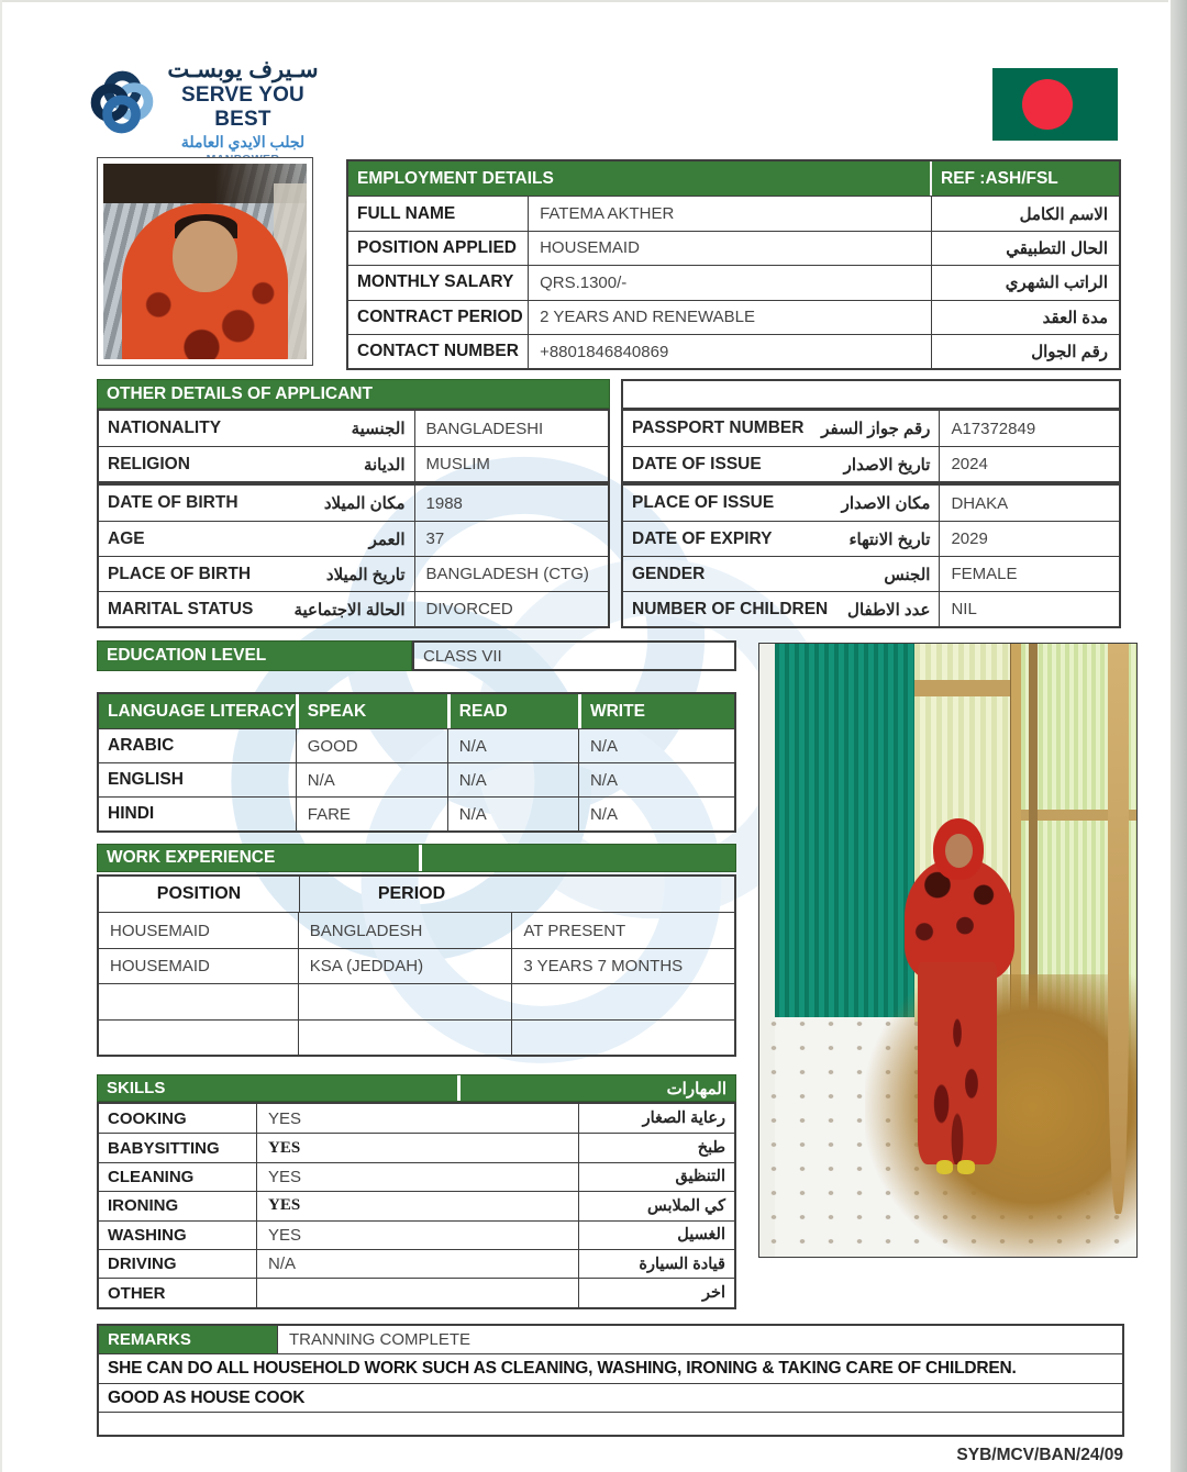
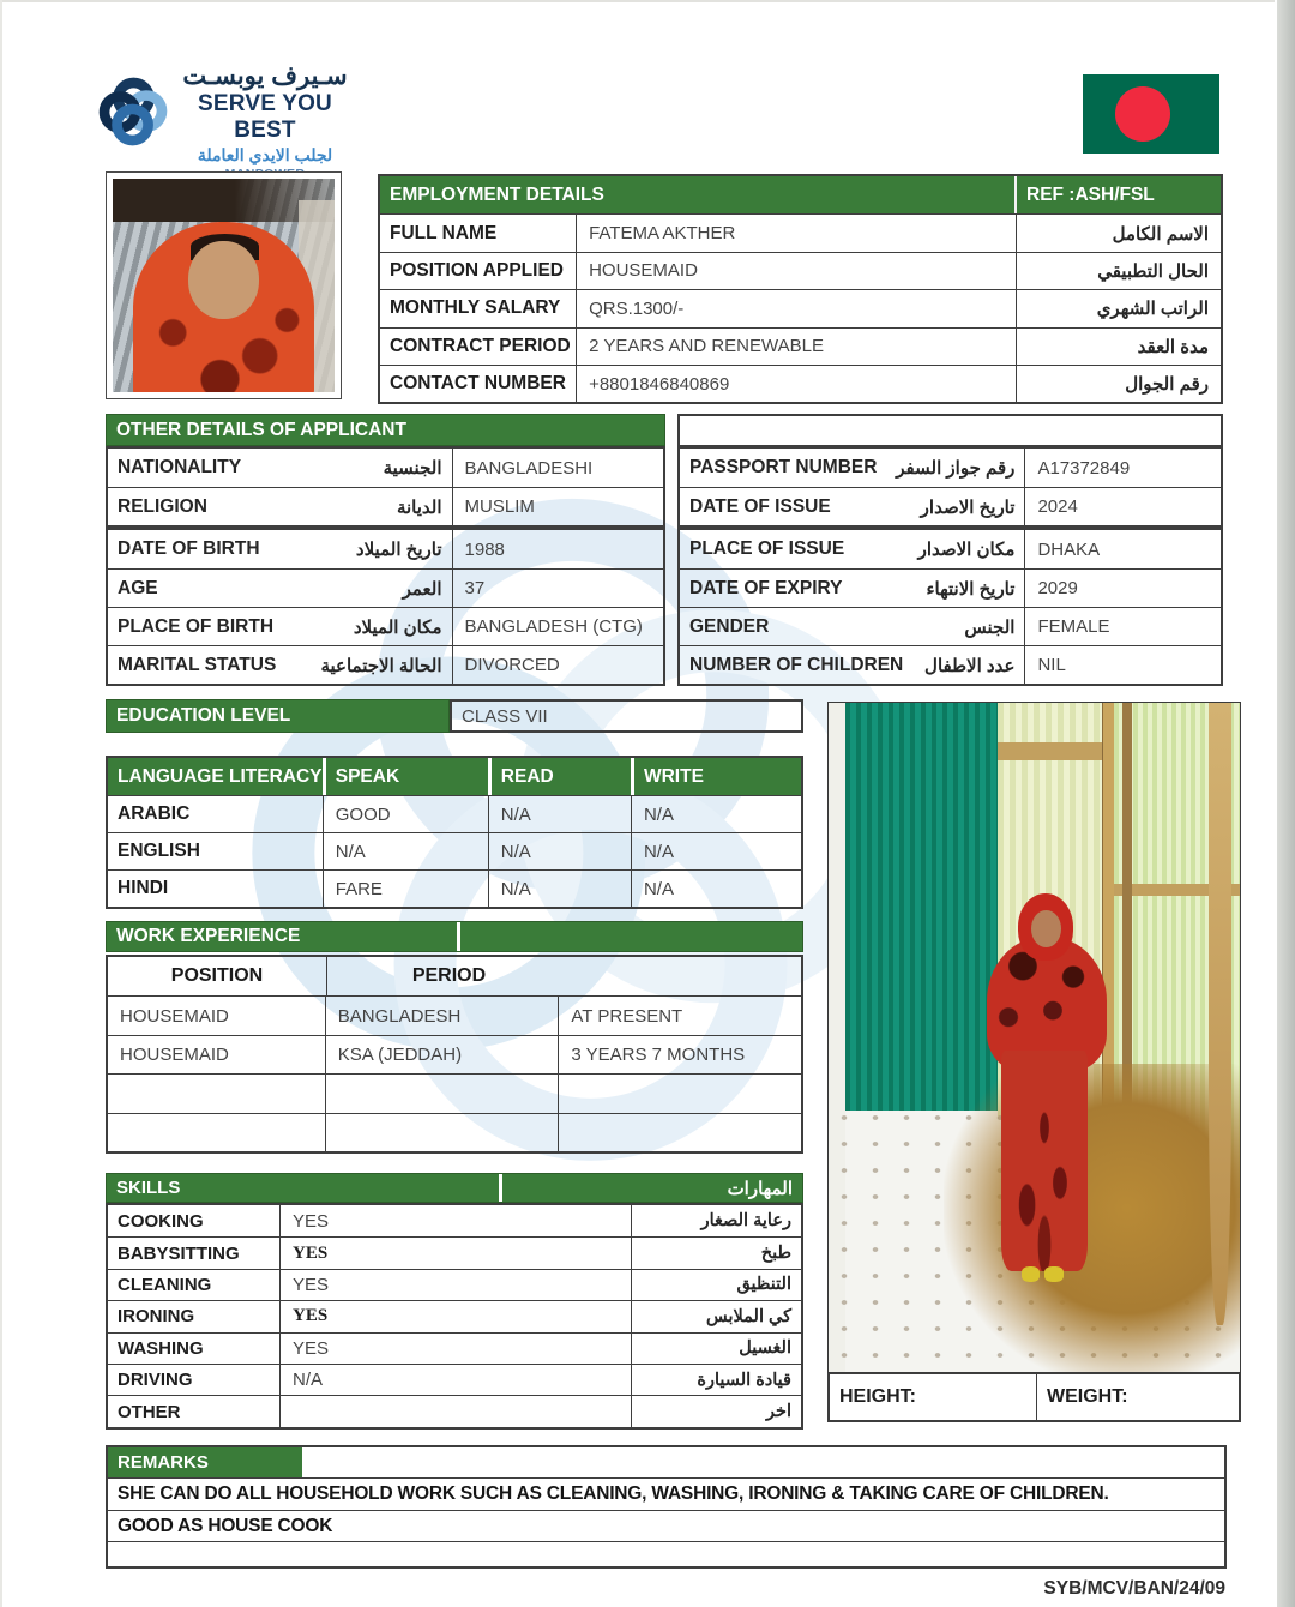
  سـيرف يوبسـت
  SERVE YOU BEST
  لجلب الايدي العاملة
  EMPLOYMENT DETAILS
  REF :ASH/FSL
  FULL NAME
  FATEMA AKTHER
  الاسم الكامل
  POSITION APPLIED
  HOUSEMAID
  الحال التطبيقي
  MONTHLY SALARY
  QRS.1300/-
  الراتب الشهري
  CONTRACT PERIOD
  2 YEARS AND RENEWABLE
  مدة العقد
  CONTACT NUMBER
  +8801846840869
  رقم الجوال
  OTHER DETAILS OF APPLICANT
  NATIONALITY
  الجنسية
  BANGLADESHI
  RELIGION
  الديانة
  MUSLIM
  DATE OF BIRTH
- مكان الميلاد
+ تاريخ الميلاد
  1988
  AGE
  العمر
  37
  PLACE OF BIRTH
- تاريخ الميلاد
+ مكان الميلاد
  BANGLADESH (CTG)
  MARITAL STATUS
  الحالة الاجتماعية
  DIVORCED
  PASSPORT NUMBER
  رقم جواز السفر
  A17372849
  DATE OF ISSUE
  تاريخ الاصدار
  2024
  PLACE OF ISSUE
  مكان الاصدار
  DHAKA
  DATE OF EXPIRY
  تاريخ الانتهاء
  2029
  GENDER
  الجنس
  FEMALE
  NUMBER OF CHILDREN
  عدد الاطفال
  NIL
  EDUCATION LEVEL
  CLASS VII
  LANGUAGE LITERACY
  SPEAK
  READ
  WRITE
  ARABIC
  GOOD
  N/A
  N/A
  ENGLISH
  N/A
  N/A
  N/A
  HINDI
  FARE
  N/A
  N/A
  WORK EXPERIENCE
  POSITION
  PERIOD
  HOUSEMAID
  BANGLADESH
  AT PRESENT
  HOUSEMAID
  KSA (JEDDAH)
  3 YEARS 7 MONTHS
  SKILLS
  المهارات
  COOKING
  YES
  رعاية الصغار
  BABYSITTING
  YES
  طبخ
  CLEANING
  YES
  التنظيق
  IRONING
  YES
  كي الملابس
  WASHING
  YES
  الغسيل
  DRIVING
  N/A
  قيادة السيارة
  OTHER
  اخر
+ HEIGHT:
+ WEIGHT:
  REMARKS
- TRANNING COMPLETE
  SHE CAN DO ALL HOUSEHOLD WORK SUCH AS CLEANING, WASHING, IRONING & TAKING CARE OF CHILDREN.
  GOOD AS HOUSE COOK
  SYB/MCV/BAN/24/09
